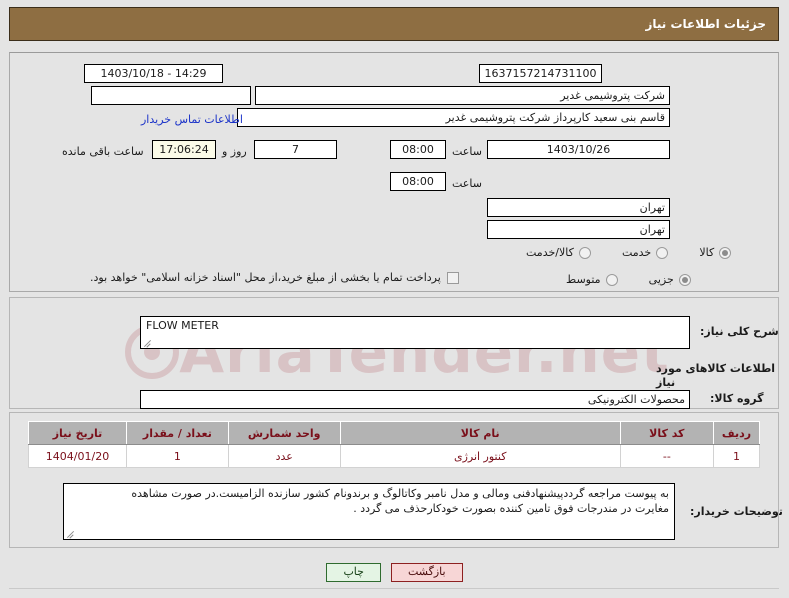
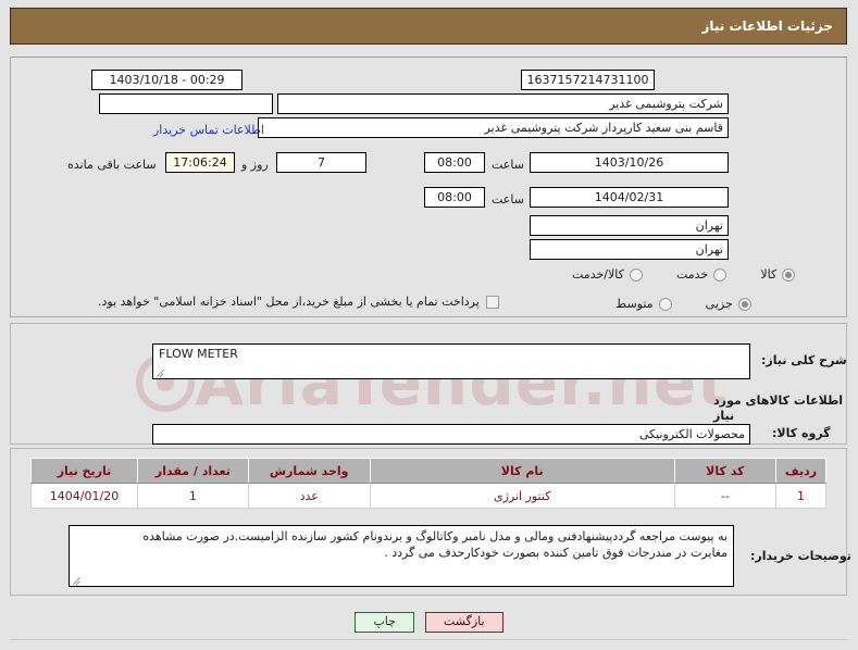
  AriaTender.net
  جزئیات اطلاعات نیاز
  1637157214731100
- 14:29 - 1403/10/18
+ 00:29 - 1403/10/18
  شرکت پتروشیمی غدیر
  قاسم بنی سعید کارپرداز شرکت پتروشیمی غدیر
  اطلاعات تماس خریدار
  1403/10/26
  ساعت
  08:00
  7
  روز و
  17:06:24
  ساعت باقی مانده
+ 1404/02/31
  ساعت
  08:00
  تهران
  تهران
  کالا
  خدمت
  کالا/خدمت
  جزیی
  متوسط
  پرداخت تمام یا بخشی از مبلغ خرید،از محل "اسناد خزانه اسلامی" خواهد بود.
  شرح کلی نیاز:
  FLOW METER
  اطلاعات کالاهای مورد نیاز
  گروه کالا:
  محصولات الکترونیکی
  ردیف	کد کالا	نام کالا	واحد شمارش	تعداد / مقدار	تاریخ نیاز
  1	--	کنتور انرژی	عدد	1	1404/01/20
  توضیحات خریدار:
  به پیوست مراجعه گرددپیشنهادفنی ومالی و مدل نامبر وکاتالوگ و برندونام کشور سازنده الزامیست.در صورت مشاهده
  مغایرت در مندرجات فوق تامین کننده بصورت خودکارحذف می گردد .
  بازگشت
  چاپ
